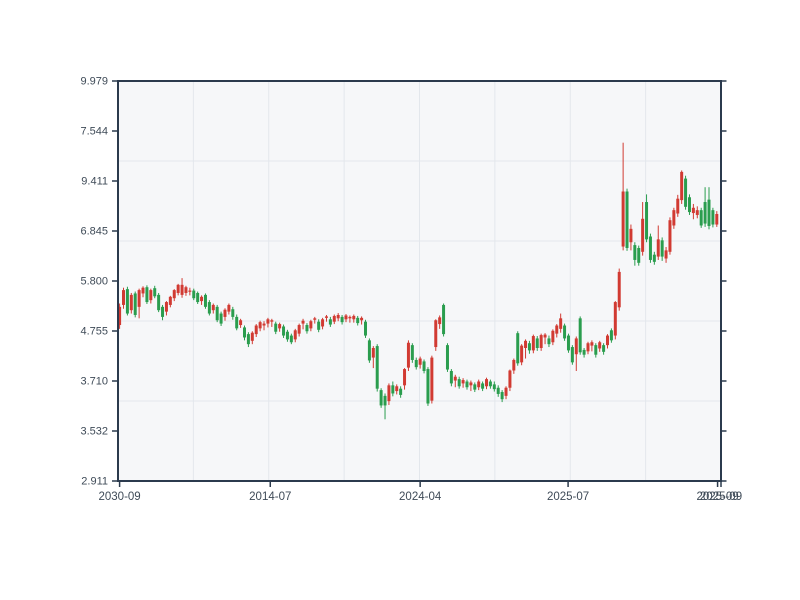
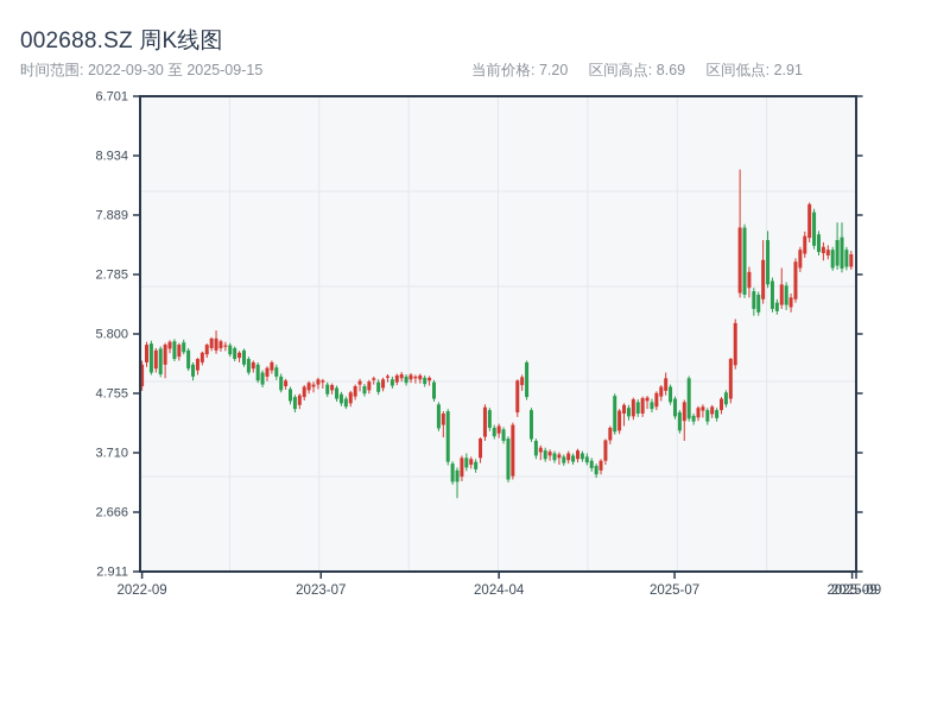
+ 002688.SZ 周K线图
+ 时间范围: 2022-09-30 至 2025-09-15
+ 当前价格: 7.20 区间高点: 8.69 区间低点: 2.91
- 9.979
+ 6.701
- 7.544
+ 8.934
- 9.411
+ 7.889
- 6.845
+ 2.785
  5.800
  4.755
  3.710
- 3.532
+ 2.666
  2.911
- 2030-09
+ 2022-09
- 2014-07
+ 2023-07
  2024-04
  2025-07
  2025-09
  2025-09
